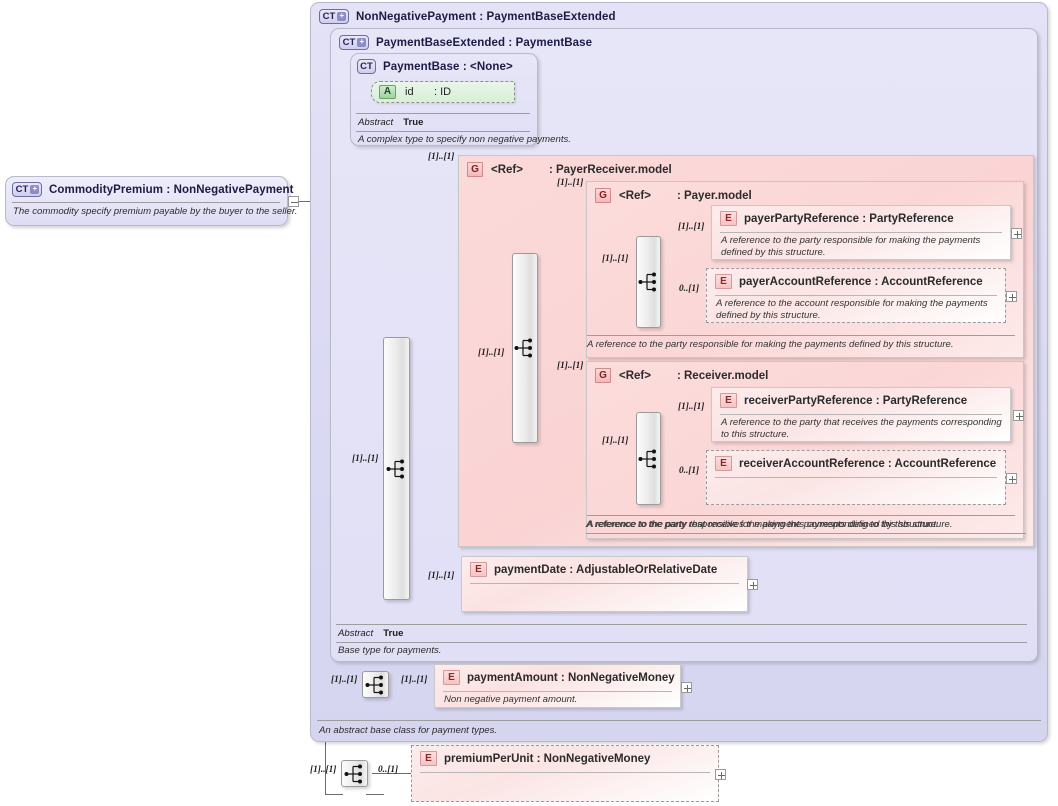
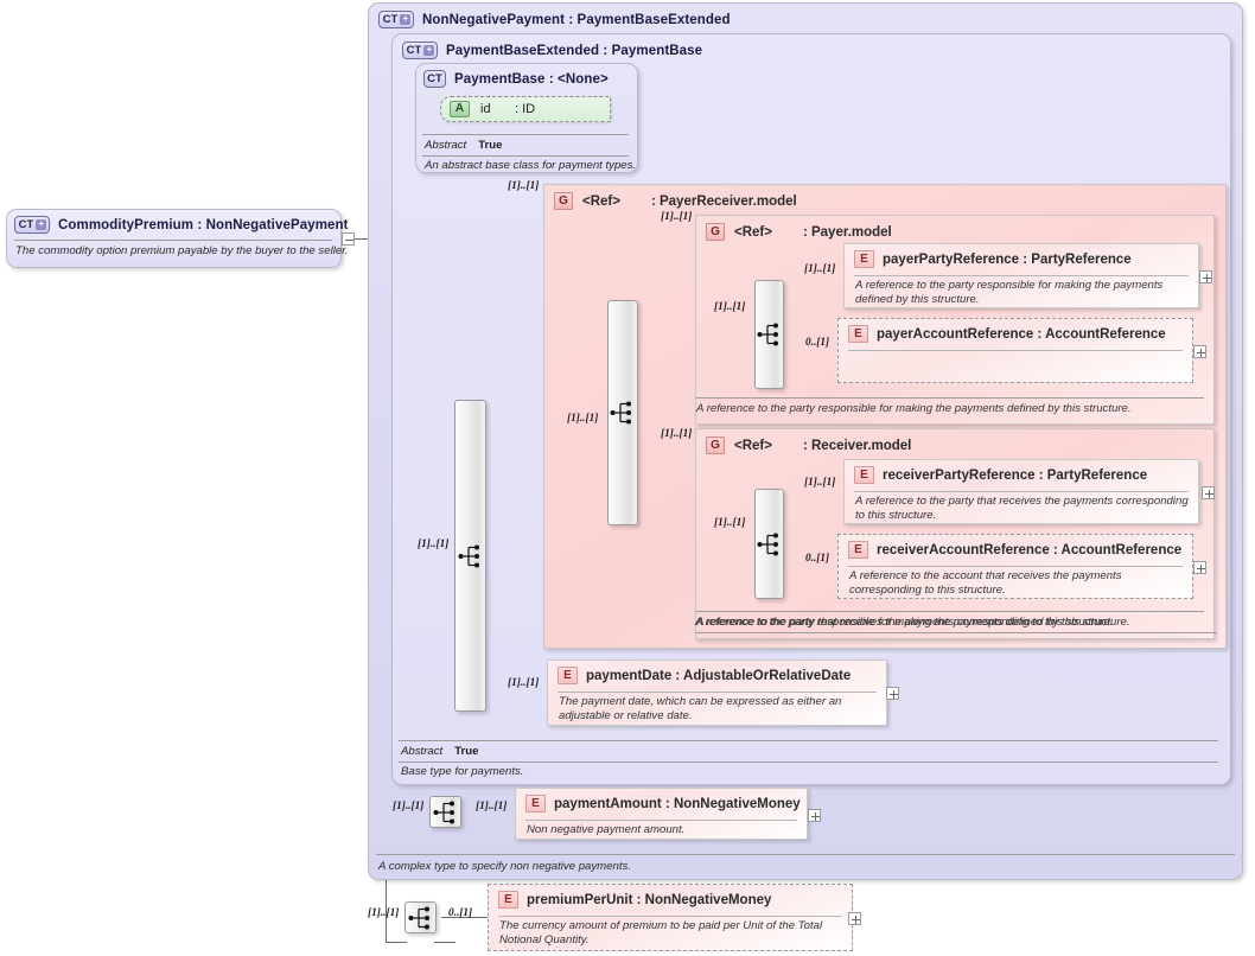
  CT
  +
  NonNegativePayment : PaymentBaseExtended
- An abstract base class for payment types.
+ A complex type to specify non negative payments.
  CT
  +
  PaymentBaseExtended : PaymentBase
  Abstract True
  Base type for payments.
  CT
  PaymentBase : <None>
  Abstract True
- A complex type to specify non negative payments.
+ An abstract base class for payment types.
  A
  id
  : ID
  [1]..[1]
  G
  <Ref>
  : PayerReceiver.model
  [1]..[1]
  [1]..[1]
  G
  <Ref>
  : Payer.model
  A reference to the party responsible for making the payments defined by this structure.
  [1]..[1]
  [1]..[1]
  E
  payerPartyReference : PartyReference
  A reference to the party responsible for making the payments defined by this structure.
  [1]..[1]
  E
  payerAccountReference : AccountReference
- A reference to the account responsible for making the payments defined by this structure.
  0..[1]
  G
  <Ref>
  : Receiver.model
  A reference to the party that receives the payments corresponding to this structure.
  [1]..[1]
  [1]..[1]
  E
  receiverPartyReference : PartyReference
  A reference to the party that receives the payments corresponding to this structure.
  [1]..[1]
  E
  receiverAccountReference : AccountReference
+ A reference to the account that receives the payments corresponding to this structure.
  0..[1]
  A reference to the party responsible for making the payments defined by this structure.
  E
  paymentDate : AdjustableOrRelativeDate
+ The payment date, which can be expressed as either an adjustable or relative date.
  [1]..[1]
  [1]..[1]
  E
  paymentAmount : NonNegativeMoney
  Non negative payment amount.
  [1]..[1]
  [1]..[1]
  E
  premiumPerUnit : NonNegativeMoney
+ The currency amount of premium to be paid per Unit of the Total Notional Quantity.
  0..[1]
  CT
  +
  CommodityPremium : NonNegativePayment
- The commodity specify premium payable by the buyer to the seller.
+ The commodity option premium payable by the buyer to the seller.
